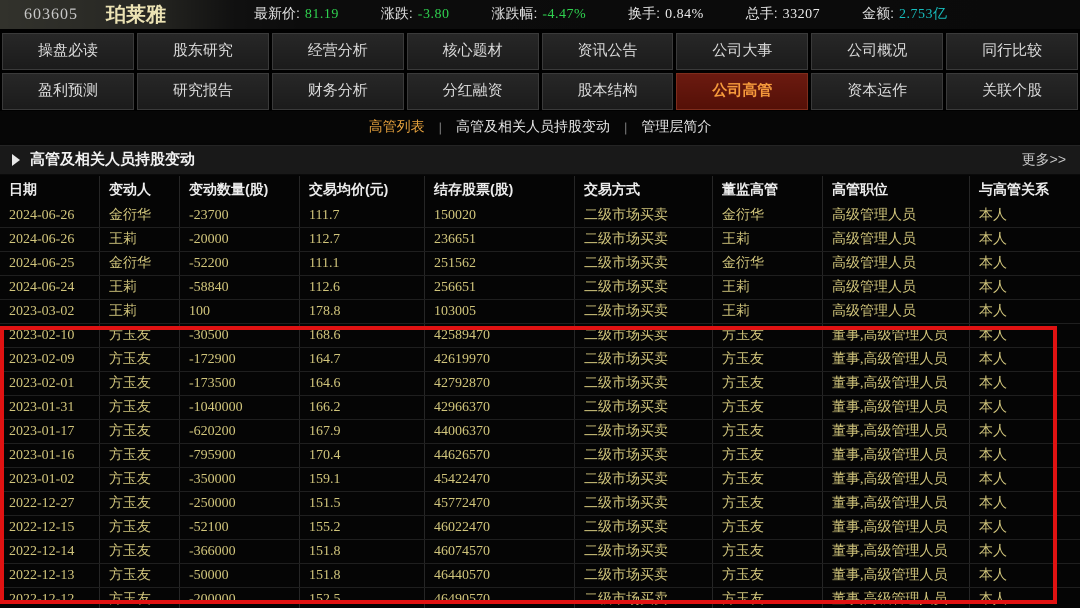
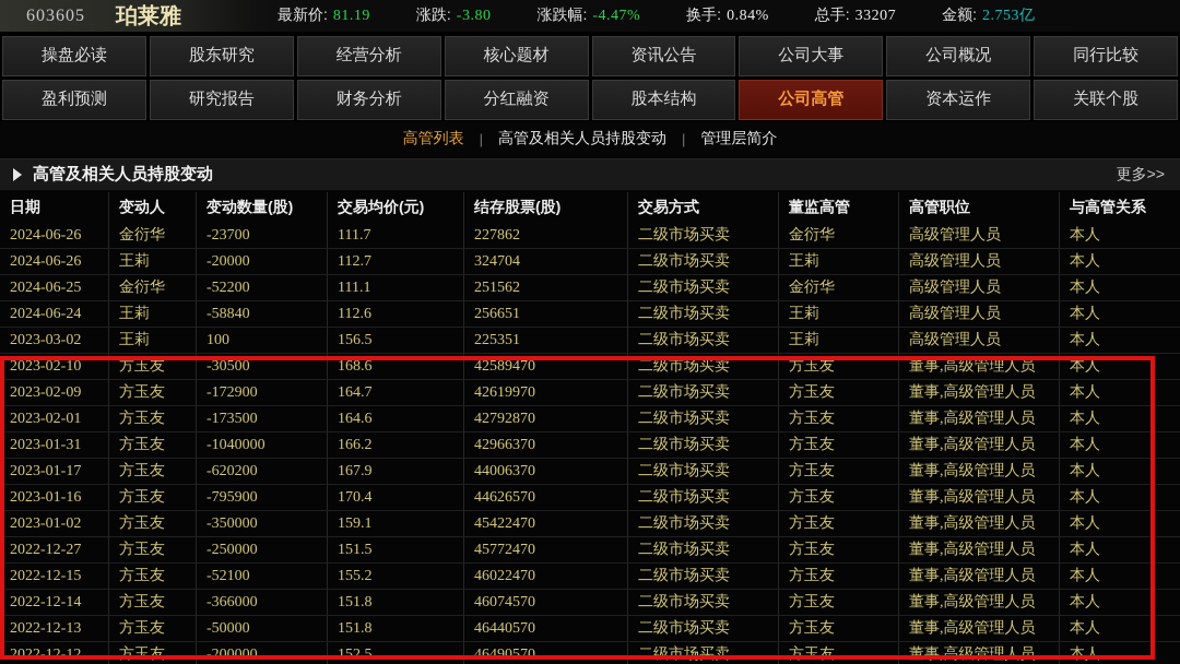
  603605
  珀莱雅
  最新价:
  81.19
  涨跌:
  -3.80
  涨跌幅:
  -4.47%
  换手:
  0.84%
  总手:
  33207
  金额:
  2.753亿
  操盘必读
  股东研究
  经营分析
  核心题材
  资讯公告
  公司大事
  公司概况
  同行比较
  盈利预测
  研究报告
  财务分析
  分红融资
  股本结构
  公司高管
  资本运作
  关联个股
  高管列表
  |
  高管及相关人员持股变动
  |
  管理层简介
  高管及相关人员持股变动
  更多>>
  日期
  变动人
  变动数量(股)
  交易均价(元)
  结存股票(股)
  交易方式
  董监高管
  高管职位
  与高管关系
  2024-06-26
  金衍华
  -23700
  111.7
- 150020
+ 227862
  二级市场买卖
  金衍华
  高级管理人员
  本人
  2024-06-26
  王莉
  -20000
  112.7
- 236651
+ 324704
  二级市场买卖
  王莉
  高级管理人员
  本人
  2024-06-25
  金衍华
  -52200
  111.1
  251562
  二级市场买卖
  金衍华
  高级管理人员
  本人
  2024-06-24
  王莉
  -58840
  112.6
  256651
  二级市场买卖
  王莉
  高级管理人员
  本人
  2023-03-02
  王莉
  100
- 178.8
+ 156.5
- 103005
+ 225351
  二级市场买卖
  王莉
  高级管理人员
  本人
  2023-02-10
  方玉友
  -30500
  168.6
  42589470
  二级市场买卖
  方玉友
  董事,高级管理人员
  本人
  2023-02-09
  方玉友
  -172900
  164.7
  42619970
  二级市场买卖
  方玉友
  董事,高级管理人员
  本人
  2023-02-01
  方玉友
  -173500
  164.6
  42792870
  二级市场买卖
  方玉友
  董事,高级管理人员
  本人
  2023-01-31
  方玉友
  -1040000
  166.2
  42966370
  二级市场买卖
  方玉友
  董事,高级管理人员
  本人
  2023-01-17
  方玉友
  -620200
  167.9
  44006370
  二级市场买卖
  方玉友
  董事,高级管理人员
  本人
  2023-01-16
  方玉友
  -795900
  170.4
  44626570
  二级市场买卖
  方玉友
  董事,高级管理人员
  本人
  2023-01-02
  方玉友
  -350000
  159.1
  45422470
  二级市场买卖
  方玉友
  董事,高级管理人员
  本人
  2022-12-27
  方玉友
  -250000
  151.5
  45772470
  二级市场买卖
  方玉友
  董事,高级管理人员
  本人
  2022-12-15
  方玉友
  -52100
  155.2
  46022470
  二级市场买卖
  方玉友
  董事,高级管理人员
  本人
  2022-12-14
  方玉友
  -366000
  151.8
  46074570
  二级市场买卖
  方玉友
  董事,高级管理人员
  本人
  2022-12-13
  方玉友
  -50000
  151.8
  46440570
  二级市场买卖
  方玉友
  董事,高级管理人员
  本人
  2022-12-12
  方玉友
  -200000
  152.5
  46490570
  二级市场买卖
  方玉友
  董事,高级管理人员
  本人
